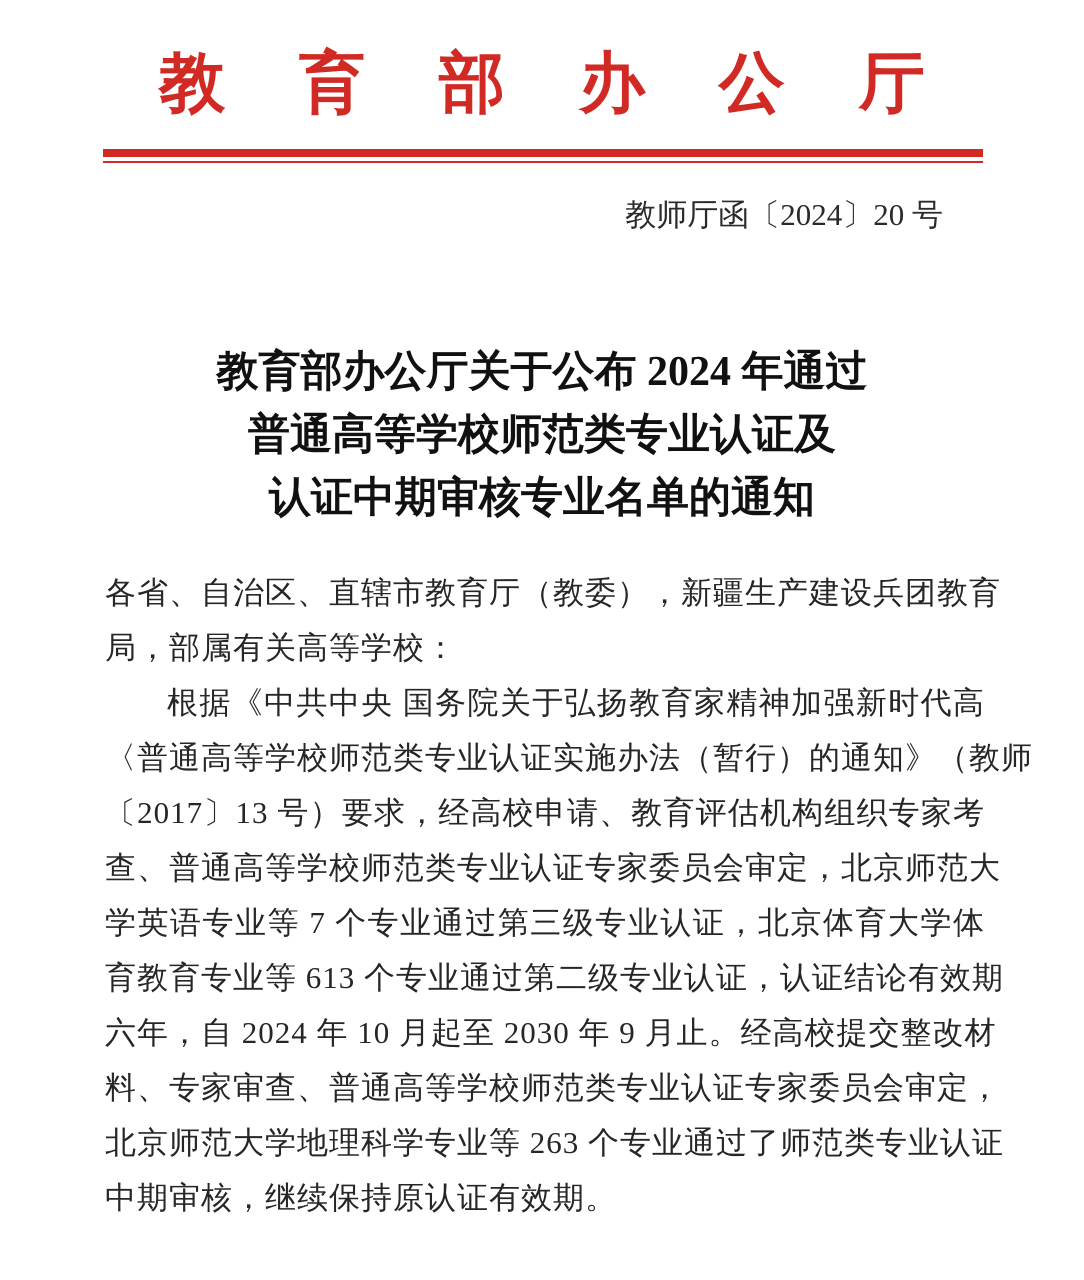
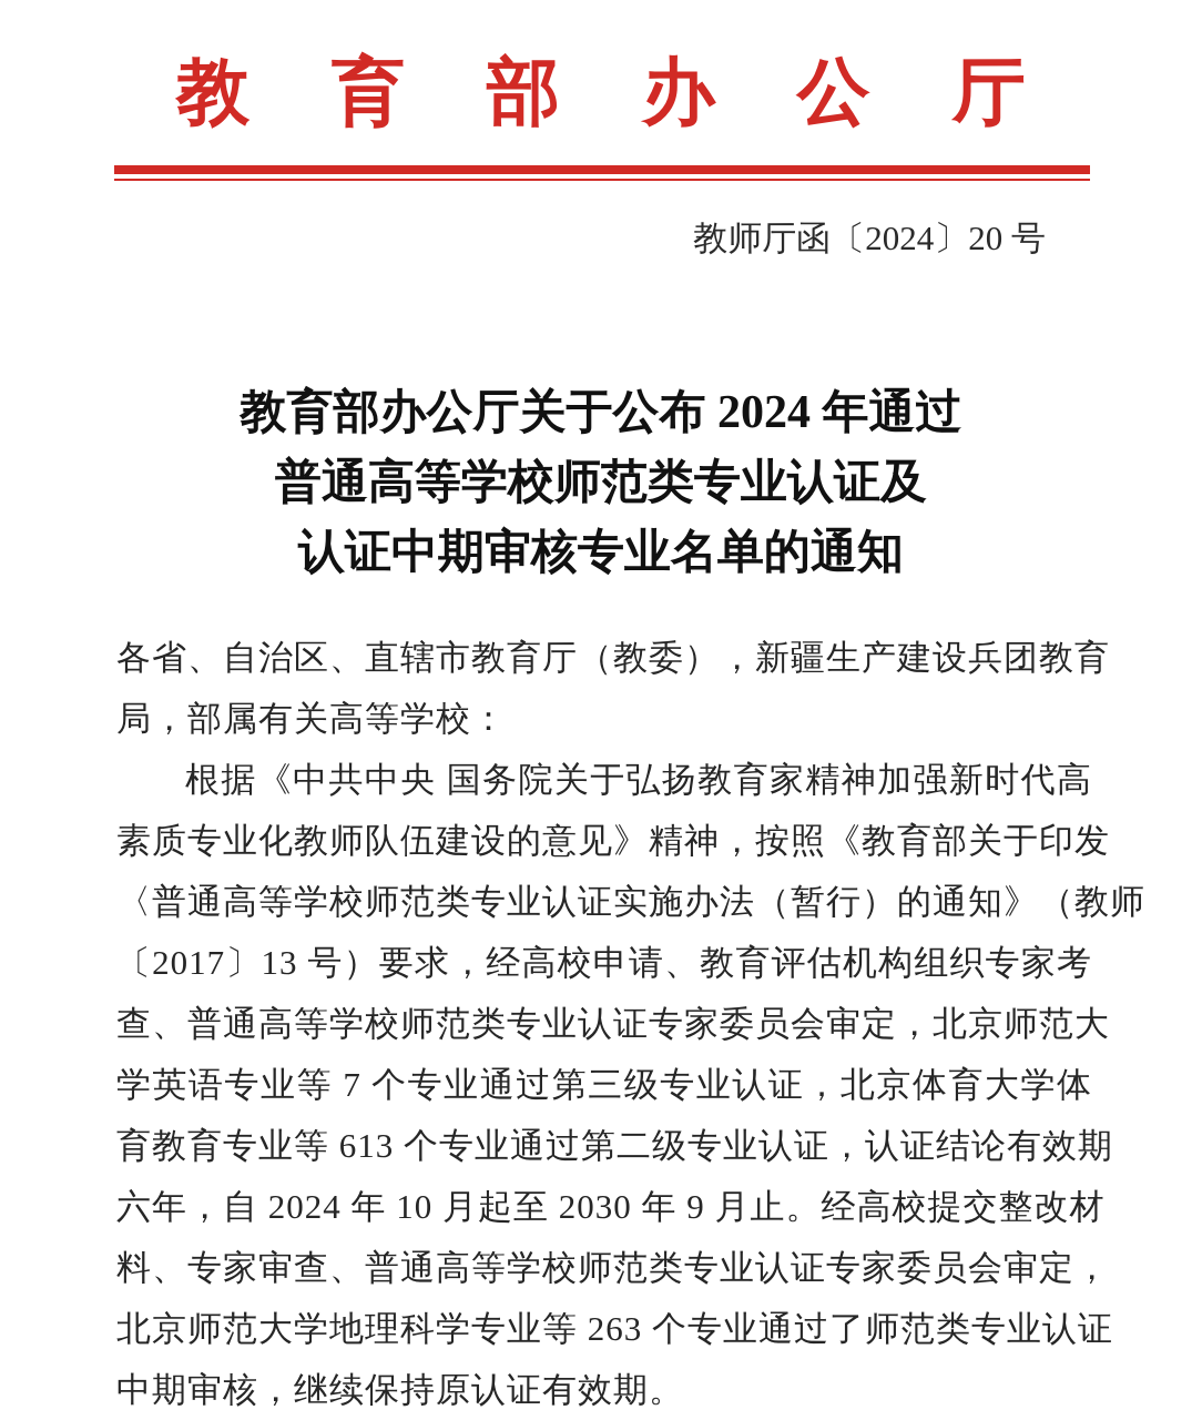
  教育部办公厅
  教师厅函〔2024〕20 号
  教育部办公厅关于公布 2024 年通过
  普通高等学校师范类专业认证及
  认证中期审核专业名单的通知
  各省、自治区、直辖市教育厅（教委），新疆生产建设兵团教育
  局，部属有关高等学校：
  根据《中共中央 国务院关于弘扬教育家精神加强新时代高
+ 素质专业化教师队伍建设的意见》精神，按照《教育部关于印发
  〈普通高等学校师范类专业认证实施办法（暂行）的通知》（教师
  〔2017〕13 号）要求，经高校申请、教育评估机构组织专家考
  查、普通高等学校师范类专业认证专家委员会审定，北京师范大
  学英语专业等 7 个专业通过第三级专业认证，北京体育大学体
  育教育专业等 613 个专业通过第二级专业认证，认证结论有效期
  六年，自 2024 年 10 月起至 2030 年 9 月止。经高校提交整改材
  料、专家审查、普通高等学校师范类专业认证专家委员会审定，
  北京师范大学地理科学专业等 263 个专业通过了师范类专业认证
  中期审核，继续保持原认证有效期。
